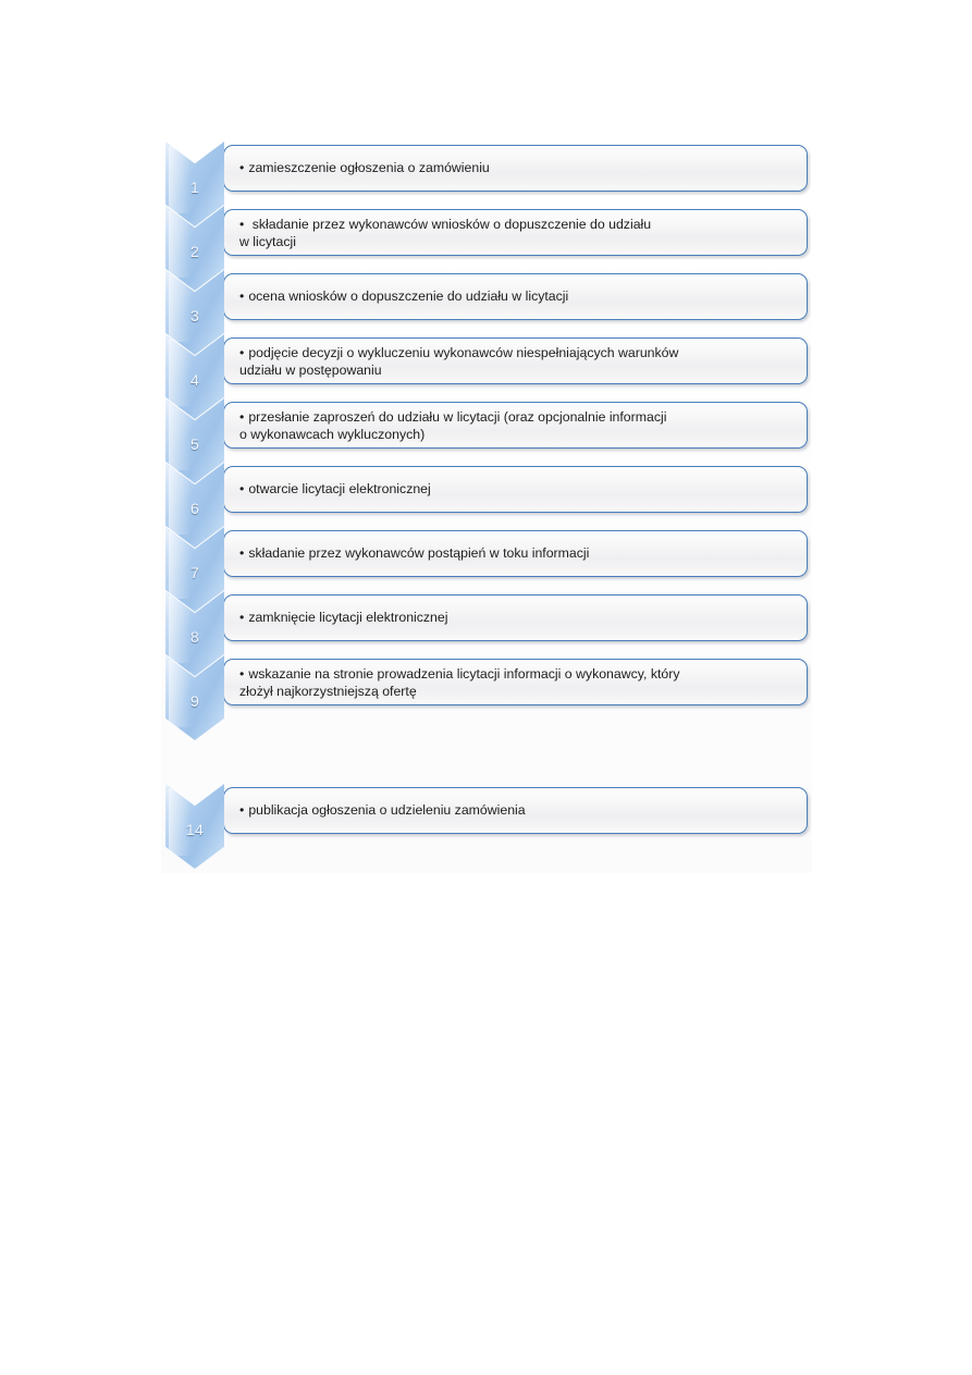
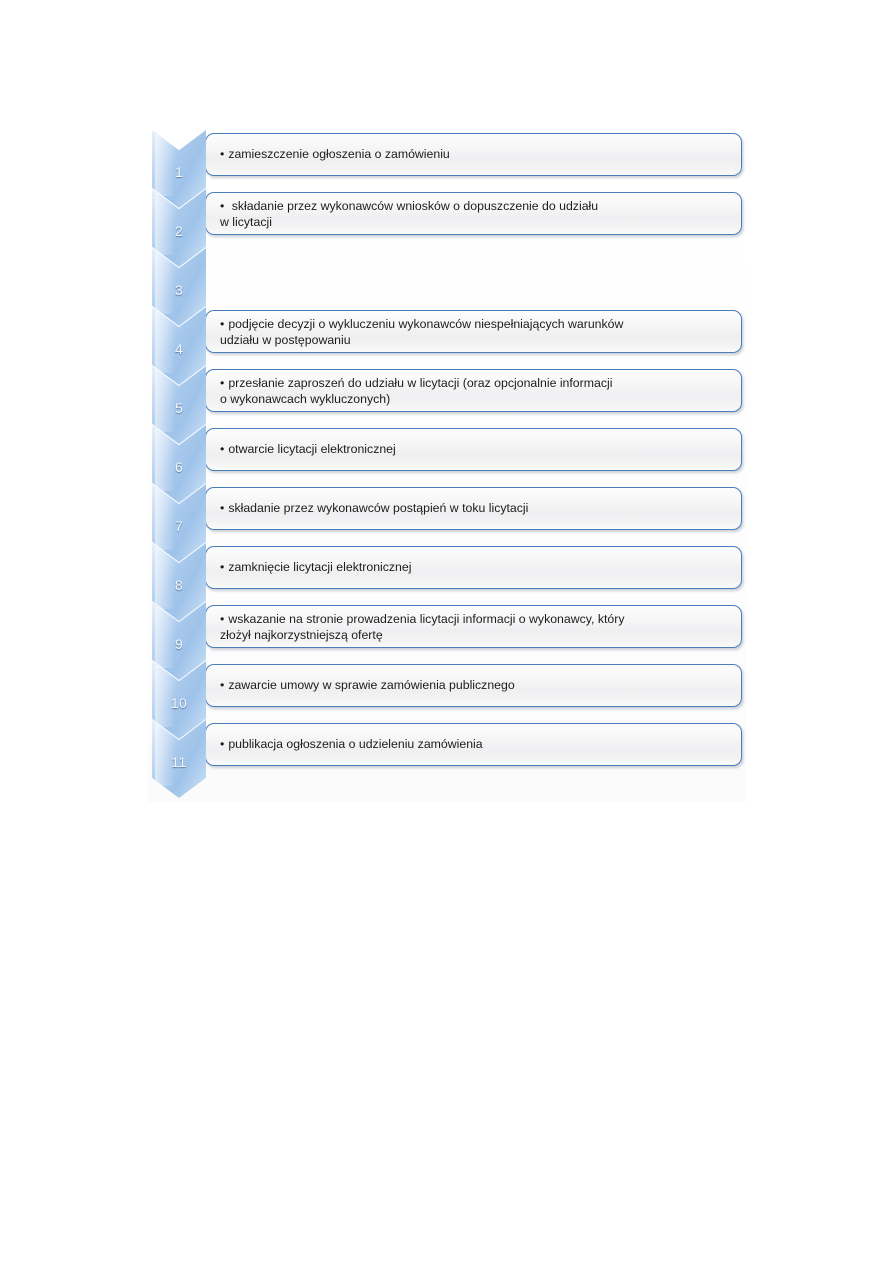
  1
  • zamieszczenie ogłoszenia o zamówieniu
  2
  • składanie przez wykonawców wniosków o dopuszczenie do udziału
  w licytacji
  3
- • ocena wniosków o dopuszczenie do udziału w licytacji
  4
  • podjęcie decyzji o wykluczeniu wykonawców niespełniających warunków
  udziału w postępowaniu
  5
  • przesłanie zaproszeń do udziału w licytacji (oraz opcjonalnie informacji
  o wykonawcach wykluczonych)
  6
  • otwarcie licytacji elektronicznej
  7
- • składanie przez wykonawców postąpień w toku informacji
+ • składanie przez wykonawców postąpień w toku licytacji
  8
  • zamknięcie licytacji elektronicznej
  9
  • wskazanie na stronie prowadzenia licytacji informacji o wykonawcy, który
  złożył najkorzystniejszą ofertę
+ 10
+ • zawarcie umowy w sprawie zamówienia publicznego
- 14
+ 11
  • publikacja ogłoszenia o udzieleniu zamówienia
